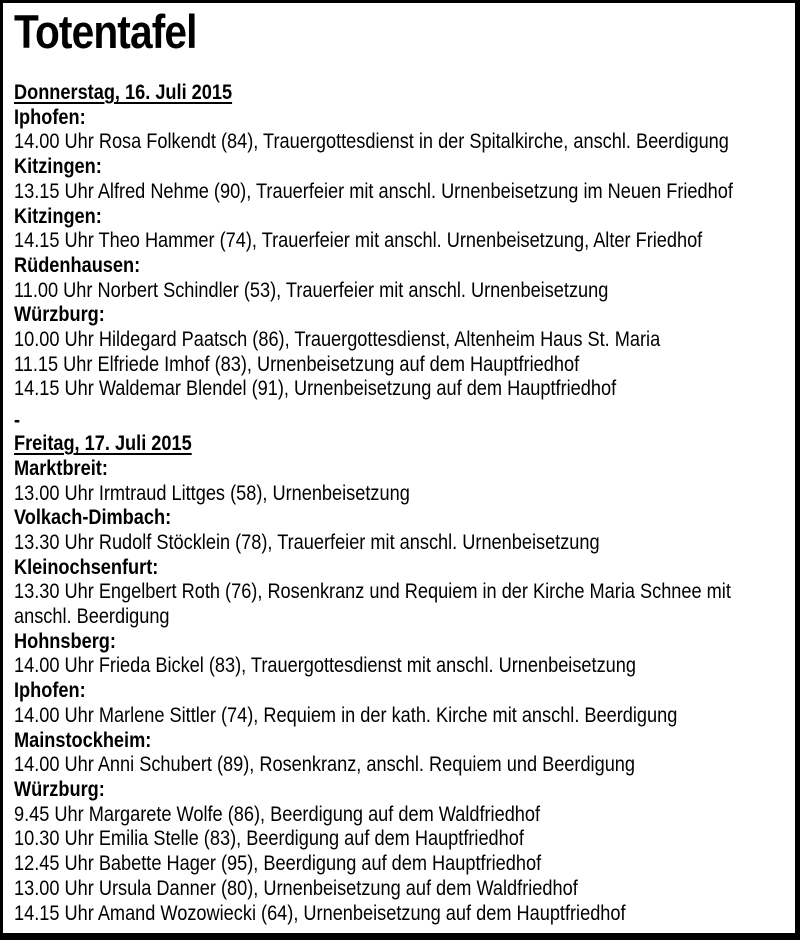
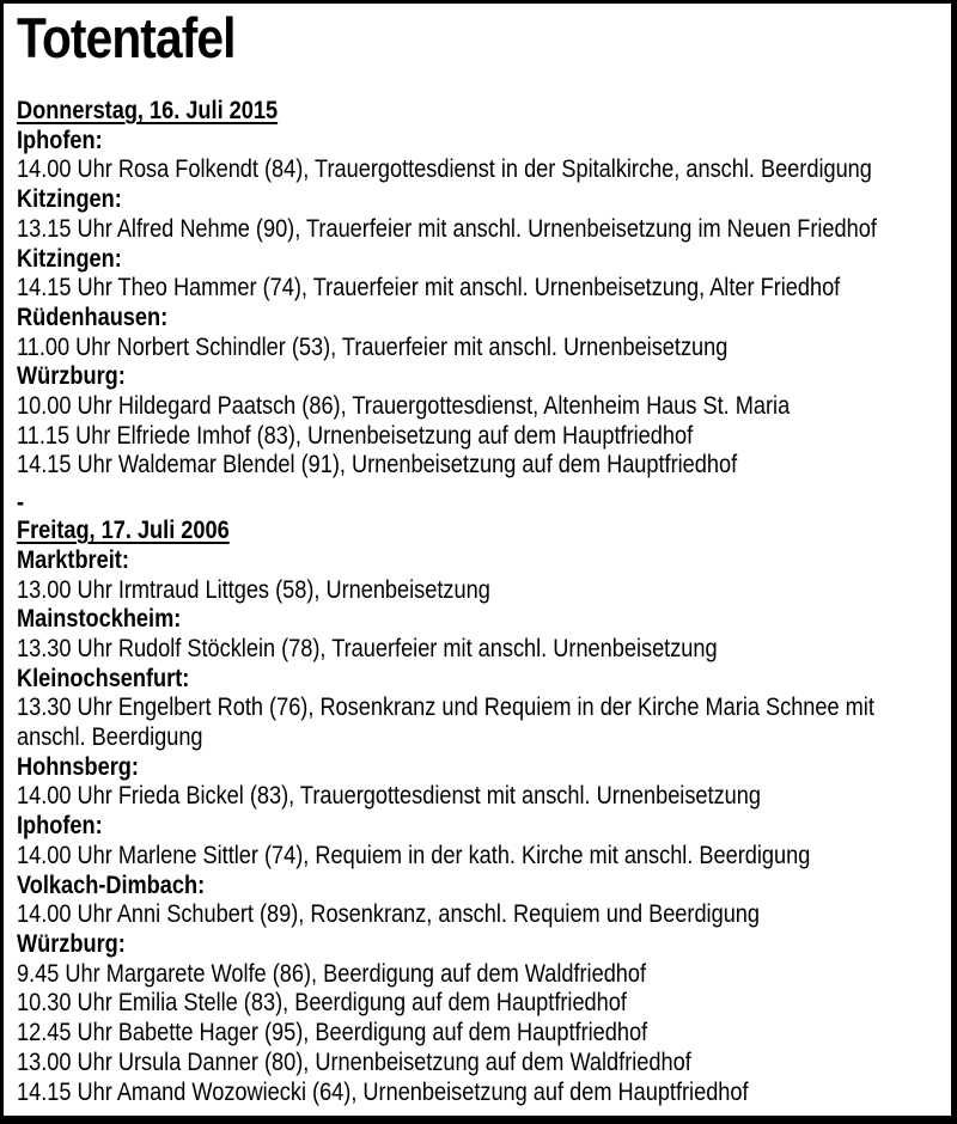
  Totentafel
  Donnerstag, 16. Juli 2015
  Iphofen:
  14.00 Uhr Rosa Folkendt (84), Trauergottesdienst in der Spitalkirche, anschl. Beerdigung
  Kitzingen:
  13.15 Uhr Alfred Nehme (90), Trauerfeier mit anschl. Urnenbeisetzung im Neuen Friedhof
  Kitzingen:
  14.15 Uhr Theo Hammer (74), Trauerfeier mit anschl. Urnenbeisetzung, Alter Friedhof
  Rüdenhausen:
  11.00 Uhr Norbert Schindler (53), Trauerfeier mit anschl. Urnenbeisetzung
  Würzburg:
  10.00 Uhr Hildegard Paatsch (86), Trauergottesdienst, Altenheim Haus St. Maria
  11.15 Uhr Elfriede Imhof (83), Urnenbeisetzung auf dem Hauptfriedhof
  14.15 Uhr Waldemar Blendel (91), Urnenbeisetzung auf dem Hauptfriedhof
  -
- Freitag, 17. Juli 2015
+ Freitag, 17. Juli 2006
  Marktbreit:
  13.00 Uhr Irmtraud Littges (58), Urnenbeisetzung
- Volkach-Dimbach:
+ Mainstockheim:
  13.30 Uhr Rudolf Stöcklein (78), Trauerfeier mit anschl. Urnenbeisetzung
  Kleinochsenfurt:
  13.30 Uhr Engelbert Roth (76), Rosenkranz und Requiem in der Kirche Maria Schnee mit anschl. Beerdigung
  Hohnsberg:
  14.00 Uhr Frieda Bickel (83), Trauergottesdienst mit anschl. Urnenbeisetzung
  Iphofen:
  14.00 Uhr Marlene Sittler (74), Requiem in der kath. Kirche mit anschl. Beerdigung
- Mainstockheim:
+ Volkach-Dimbach:
  14.00 Uhr Anni Schubert (89), Rosenkranz, anschl. Requiem und Beerdigung
  Würzburg:
  9.45 Uhr Margarete Wolfe (86), Beerdigung auf dem Waldfriedhof
  10.30 Uhr Emilia Stelle (83), Beerdigung auf dem Hauptfriedhof
  12.45 Uhr Babette Hager (95), Beerdigung auf dem Hauptfriedhof
  13.00 Uhr Ursula Danner (80), Urnenbeisetzung auf dem Waldfriedhof
  14.15 Uhr Amand Wozowiecki (64), Urnenbeisetzung auf dem Hauptfriedhof
